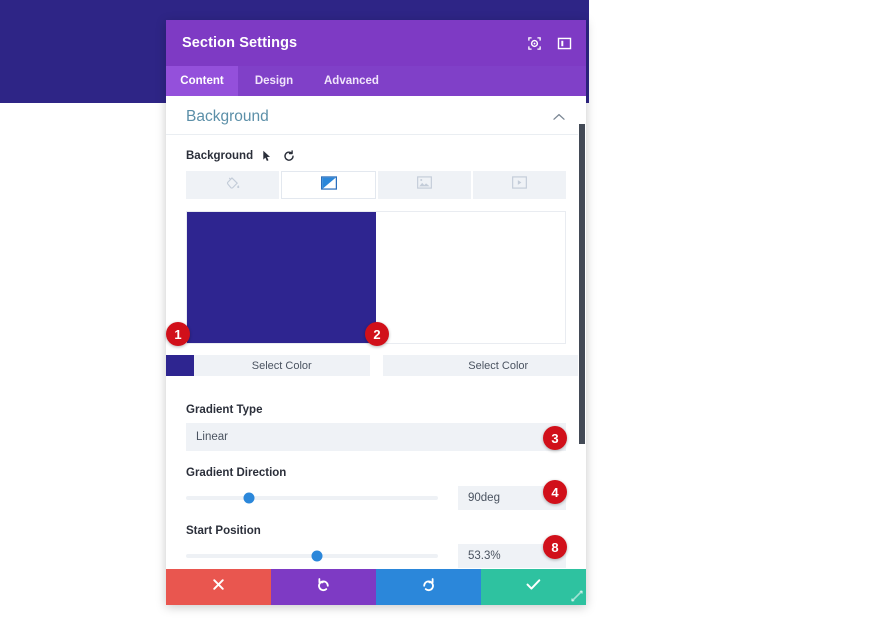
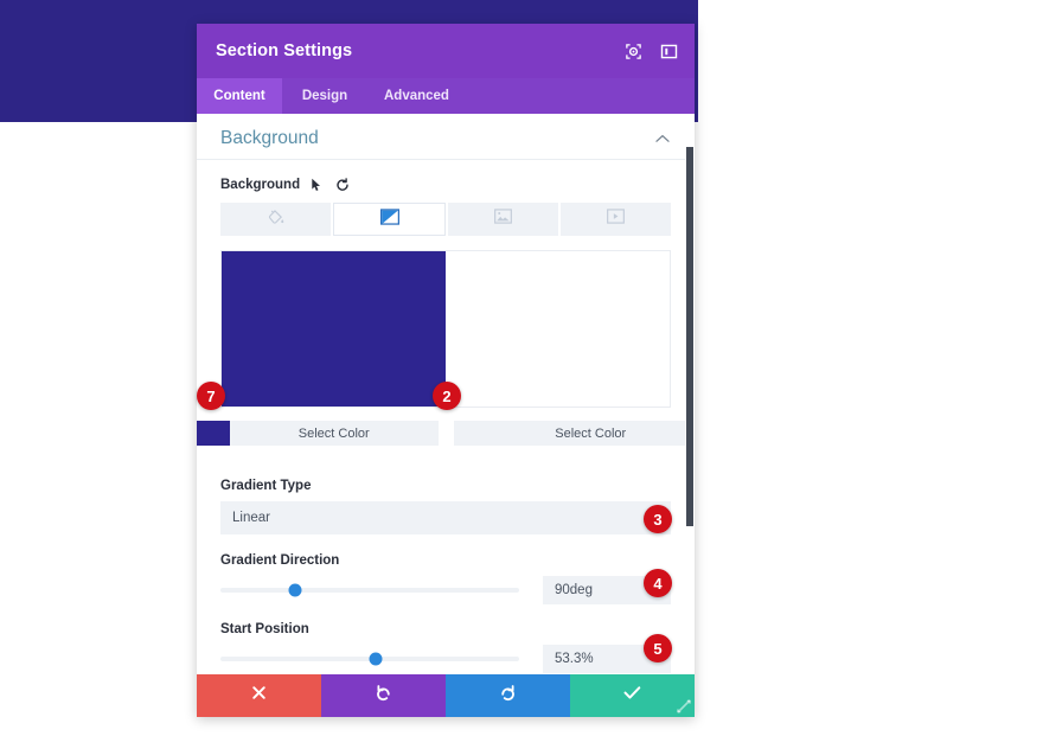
  Section Settings
  Content
  Design
  Advanced
  Background
  Background
  Select Color
  Select Color
  Gradient Type
  Linear
  Gradient Direction
  90deg
  Start Position
  53.3%
- 1
+ 7
  2
  3
  4
- 8
+ 5
